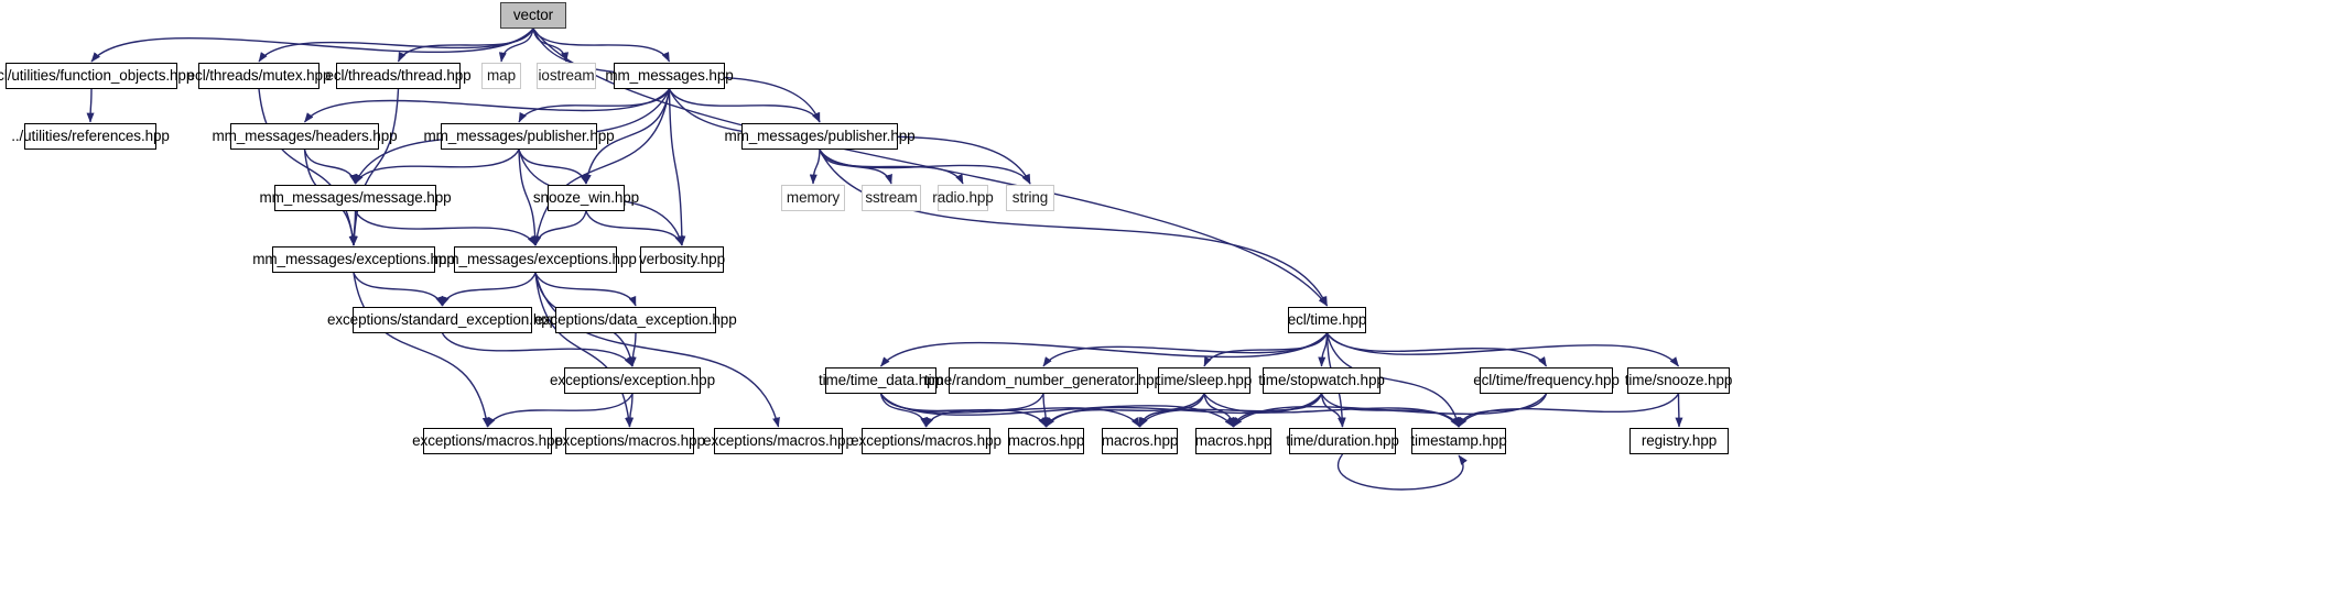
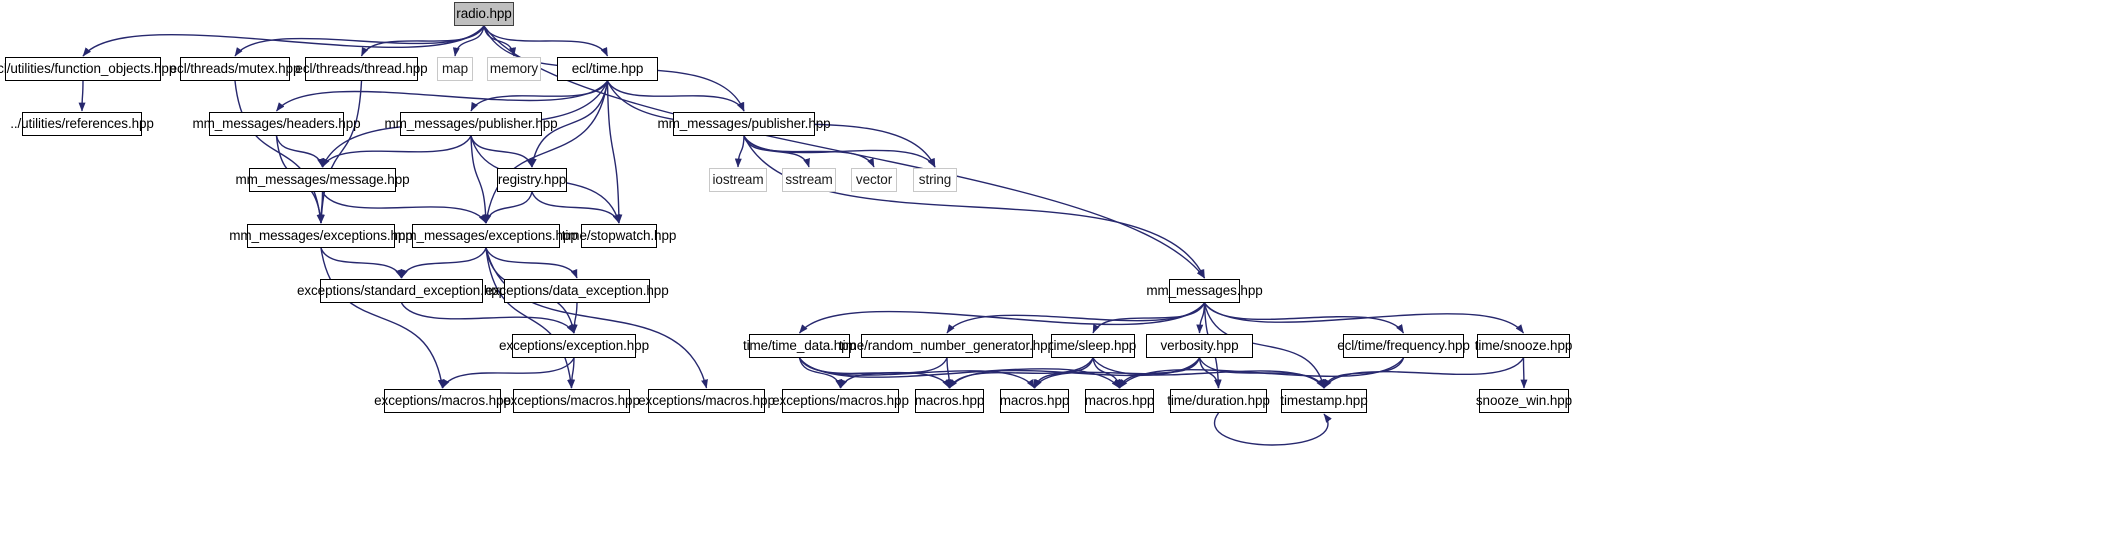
- vector
+ radio.hpp
  cl/utilities/function_objects.hpp
  ecl/threads/mutex.hpp
  ecl/threads/thread.hpp
  map
- iostream
+ memory
- mm_messages.hpp
+ ecl/time.hpp
  ../utilities/references.hpp
  mm_messages/headers.hpp
  mm_messages/publisher.hpp
  mm_messages/publisher.hpp
  mm_messages/message.hpp
- snooze_win.hpp
+ registry.hpp
- memory
+ iostream
  sstream
- radio.hpp
+ vector
  string
  mm_messages/exceptions.hpp
  mm_messages/exceptions.hpp
- verbosity.hpp
+ time/stopwatch.hpp
  exceptions/standard_exception.hpp
  exceptions/data_exception.hpp
- ecl/time.hpp
+ mm_messages.hpp
  exceptions/exception.hpp
  time/time_data.hpp
  time/random_number_generator.hp
  time/sleep.hpp
- time/stopwatch.hpp
+ verbosity.hpp
  ecl/time/frequency.hpp
  time/snooze.hpp
  exceptions/macros.hpp
  exceptions/macros.hpp
  exceptions/macros.hpp
  exceptions/macros.hpp
  macros.hpp
  macros.hpp
  macros.hpp
  time/duration.hpp
  timestamp.hpp
- registry.hpp
+ snooze_win.hpp
